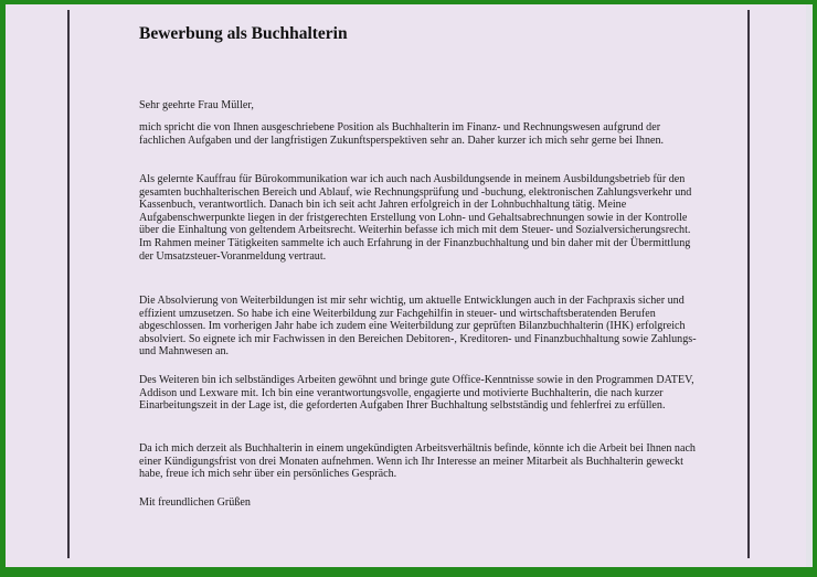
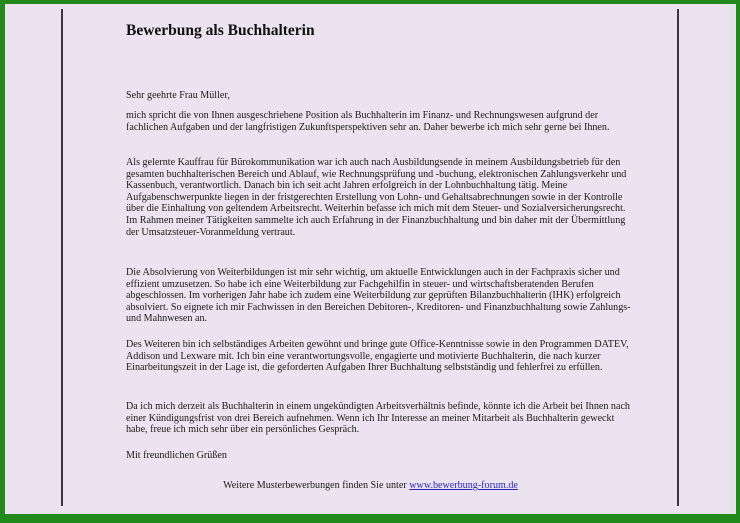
  Bewerbung als Buchhalterin
  Sehr geehrte Frau Müller,
- mich spricht die von Ihnen ausgeschriebene Position als Buchhalterin im Finanz- und Rechnungswesen aufgrund der fachlichen Aufgaben und der langfristigen Zukunftsperspektiven sehr an. Daher kurzer ich mich sehr gerne bei Ihnen.
+ mich spricht die von Ihnen ausgeschriebene Position als Buchhalterin im Finanz- und Rechnungswesen aufgrund der fachlichen Aufgaben und der langfristigen Zukunftsperspektiven sehr an. Daher bewerbe ich mich sehr gerne bei Ihnen.
  Als gelernte Kauffrau für Bürokommunikation war ich auch nach Ausbildungsende in meinem Ausbildungsbetrieb für den gesamten buchhalterischen Bereich und Ablauf, wie Rechnungsprüfung und -buchung, elektronischen Zahlungsverkehr und Kassenbuch, verantwortlich. Danach bin ich seit acht Jahren erfolgreich in der Lohnbuchhaltung tätig. Meine Aufgabenschwerpunkte liegen in der fristgerechten Erstellung von Lohn- und Gehaltsabrechnungen sowie in der Kontrolle über die Einhaltung von geltendem Arbeitsrecht. Weiterhin befasse ich mich mit dem Steuer- und Sozialversicherungsrecht. Im Rahmen meiner Tätigkeiten sammelte ich auch Erfahrung in der Finanzbuchhaltung und bin daher mit der Übermittlung der Umsatzsteuer-Voranmeldung vertraut.
  Die Absolvierung von Weiterbildungen ist mir sehr wichtig, um aktuelle Entwicklungen auch in der Fachpraxis sicher und effizient umzusetzen. So habe ich eine Weiterbildung zur Fachgehilfin in steuer- und wirtschaftsberatenden Berufen abgeschlossen. Im vorherigen Jahr habe ich zudem eine Weiterbildung zur geprüften Bilanzbuchhalterin (IHK) erfolgreich absolviert. So eignete ich mir Fachwissen in den Bereichen Debitoren-, Kreditoren- und Finanzbuchhaltung sowie Zahlungs- und Mahnwesen an.
  Des Weiteren bin ich selbständiges Arbeiten gewöhnt und bringe gute Office-Kenntnisse sowie in den Programmen DATEV, Addison und Lexware mit. Ich bin eine verantwortungsvolle, engagierte und motivierte Buchhalterin, die nach kurzer Einarbeitungszeit in der Lage ist, die geforderten Aufgaben Ihrer Buchhaltung selbstständig und fehlerfrei zu erfüllen.
- Da ich mich derzeit als Buchhalterin in einem ungekündigten Arbeitsverhältnis befinde, könnte ich die Arbeit bei Ihnen nach einer Kündigungsfrist von drei Monaten aufnehmen. Wenn ich Ihr Interesse an meiner Mitarbeit als Buchhalterin geweckt habe, freue ich mich sehr über ein persönliches Gespräch.
+ Da ich mich derzeit als Buchhalterin in einem ungekündigten Arbeitsverhältnis befinde, könnte ich die Arbeit bei Ihnen nach einer Kündigungsfrist von drei Bereich aufnehmen. Wenn ich Ihr Interesse an meiner Mitarbeit als Buchhalterin geweckt habe, freue ich mich sehr über ein persönliches Gespräch.
  Mit freundlichen Grüßen
+ Weitere Musterbewerbungen finden Sie unter www.bewerbung-forum.de
